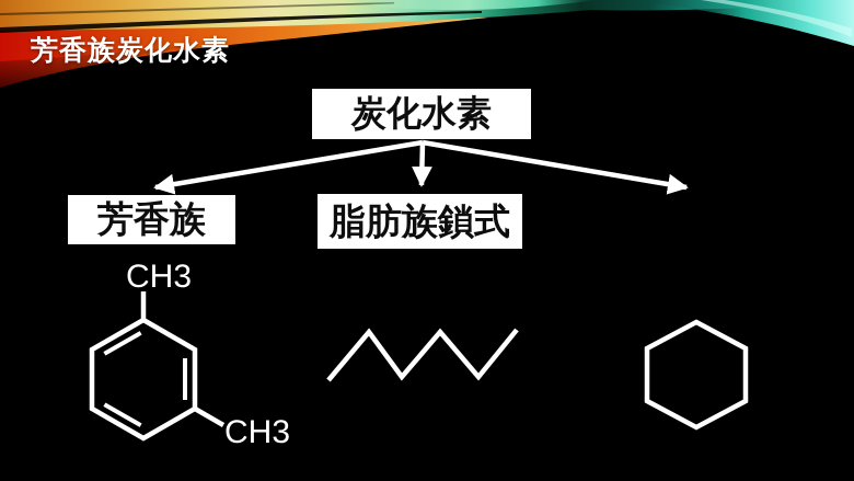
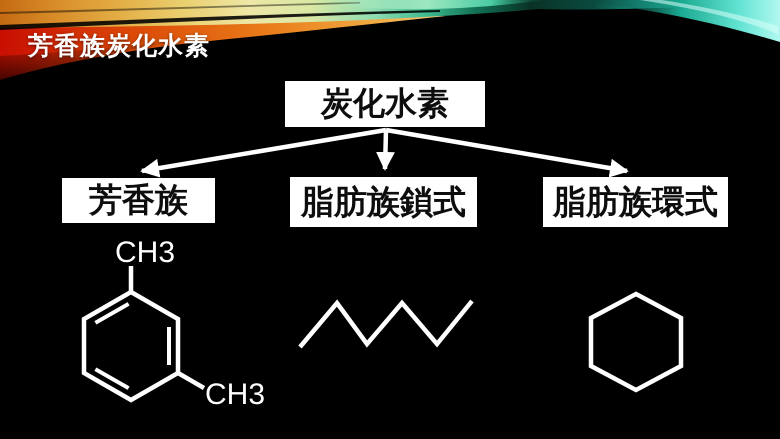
  芳香族炭化水素
  CH3
  CH3
  炭化水素
  芳香族
  脂肪族鎖式
+ 脂肪族環式
